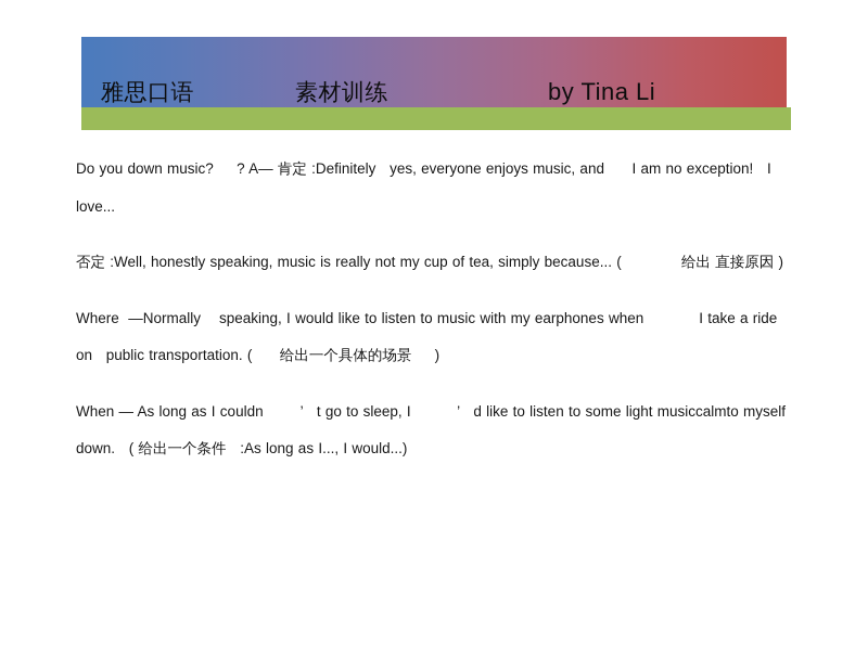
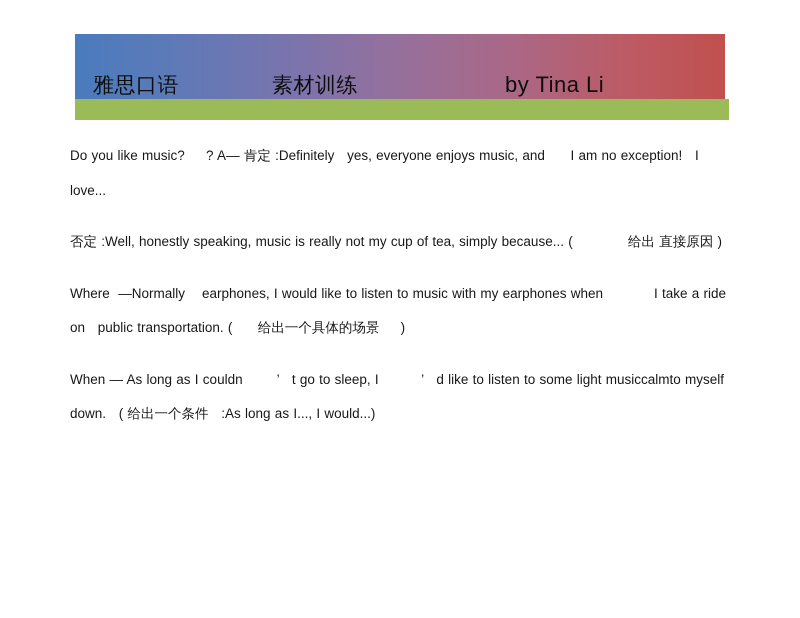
  雅思口语
  素材训练
  by Tina Li
- Do you down music? ? A— 肯定 :Definitely yes, everyone enjoys music, and I am no exception! I love...
+ Do you like music? ? A— 肯定 :Definitely yes, everyone enjoys music, and I am no exception! I love...
  否定 :Well, honestly speaking, music is really not my cup of tea, simply because... ( 给出 直接原因 )
- Where —Normally speaking, I would like to listen to music with my earphones when I take a ride on public transportation. ( 给出一个具体的场景 )
+ Where —Normally earphones, I would like to listen to music with my earphones when I take a ride on public transportation. ( 给出一个具体的场景 )
  When — As long as I couldn ’ t go to sleep, I ’ d like to listen to some light musiccalmto myself down. ( 给出一个条件 :As long as I..., I would...)
